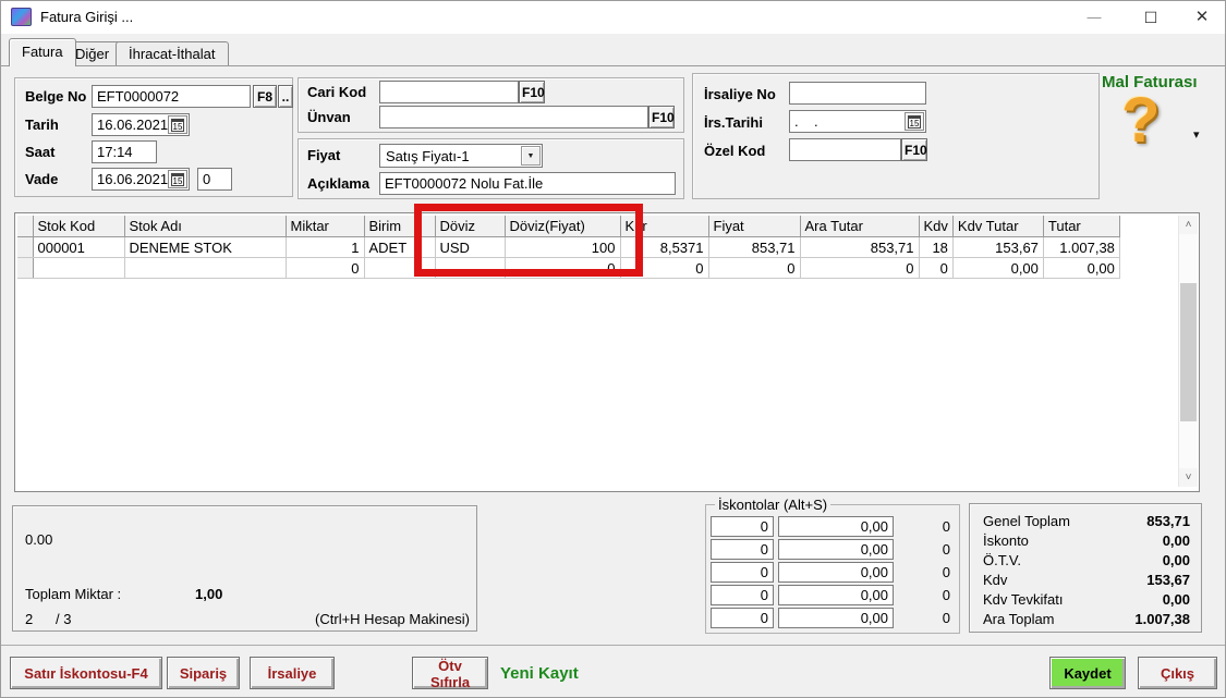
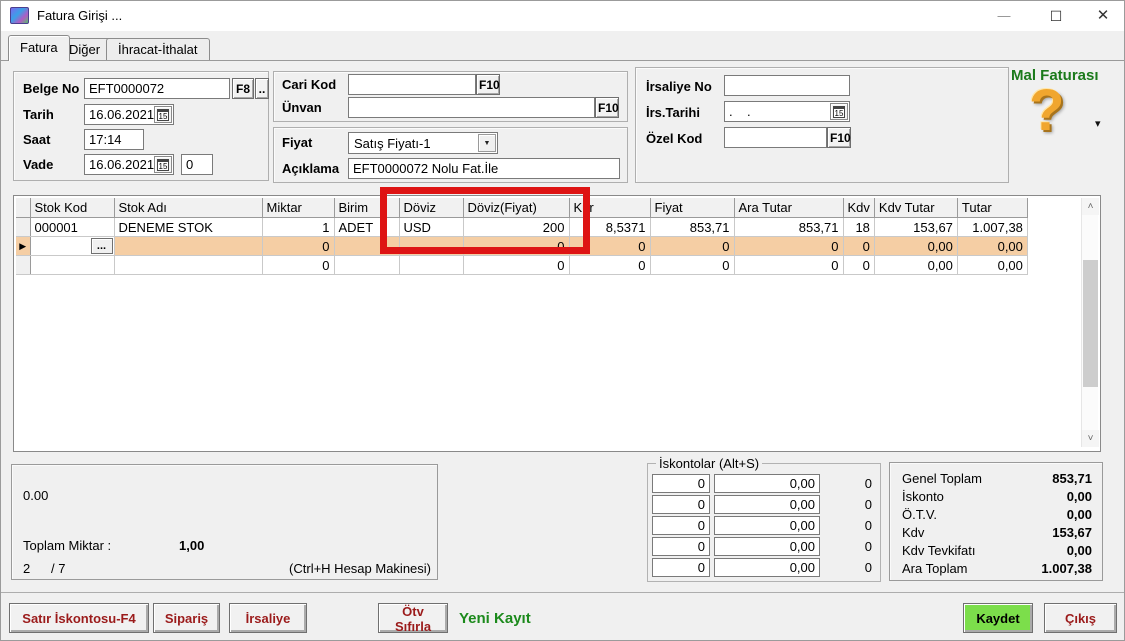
  Fatura Girişi ...
  —
  ☐
  ✕
  Fatura
  Diğer
  İhracat-İthalat
  Belge No
  EFT0000072
  F8
  ..
  Tarih
  16.06.2021
  15
  Saat
  17:14
  Vade
  16.06.2021
  15
  0
  Cari Kod
  F10
  Ünvan
  F10
  Fiyat
  Satış Fiyatı-1
  Açıklama
  EFT0000072 Nolu Fat.İle
  İrsaliye No
  İrs.Tarihi
  . .
  15
  Özel Kod
  F10
  Mal Faturası
  ?
  ▾
  	Stok Kod	Stok Adı	Miktar	Birim	Döviz	Döviz(Fiyat)	Kur	Fiyat	Ara Tutar	Kdv	Kdv Tutar	Tutar
- 	000001	DENEME STOK	1	ADET	USD	100	8,5371	853,71	853,71	18	153,67	1.007,38
+ 	000001	DENEME STOK	1	ADET	USD	200	8,5371	853,71	853,71	18	153,67	1.007,38
+ ▶	...		0			0	0	0	0	0	0,00	0,00
  			0			0	0	0	0	0	0,00	0,00
  ˄
  ˅
  0.00
  Toplam Miktar :
  1,00
  2
- / 3
+ / 7
  (Ctrl+H Hesap Makinesi)
  İskontolar (Alt+S)
  0
  0,00
  0
  0
  0,00
  0
  0
  0,00
  0
  0
  0,00
  0
  0
  0,00
  0
  Genel Toplam
  853,71
  İskonto
  0,00
  Ö.T.V.
  0,00
  Kdv
  153,67
  Kdv Tevkifatı
  0,00
  Ara Toplam
  1.007,38
  Satır İskontosu-F4
  Sipariş
  İrsaliye
  Ötv Sıfırla
  Yeni Kayıt
  Kaydet
  Çıkış
